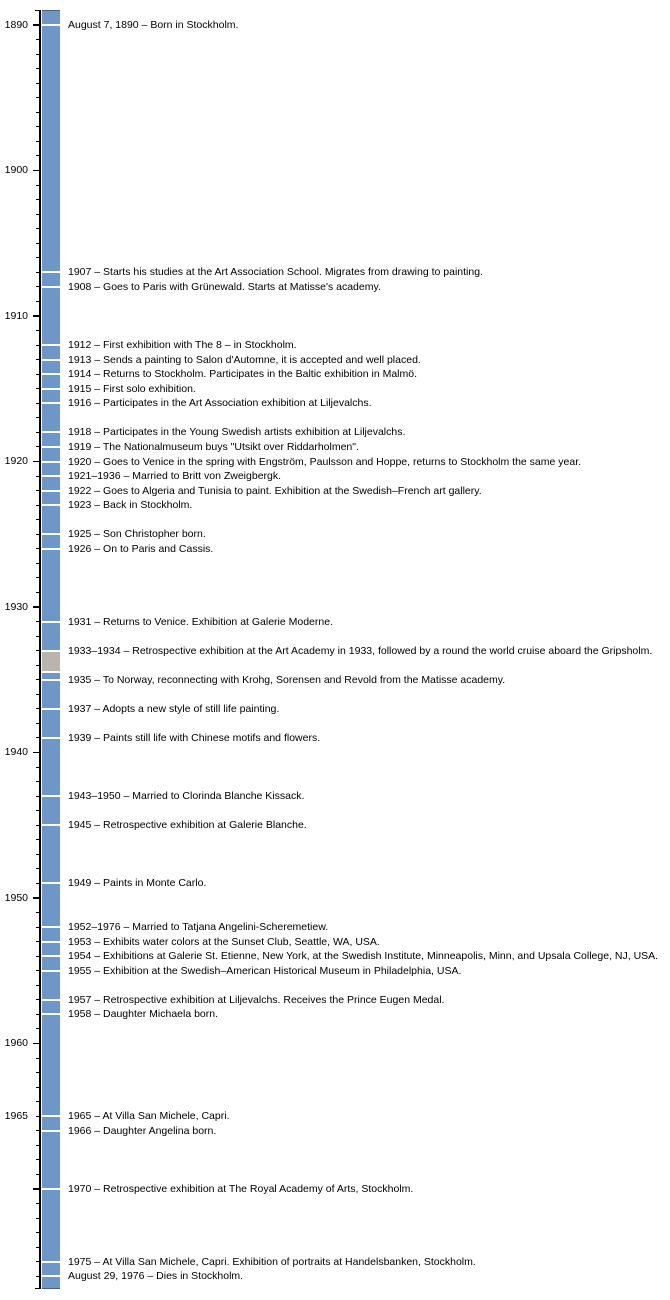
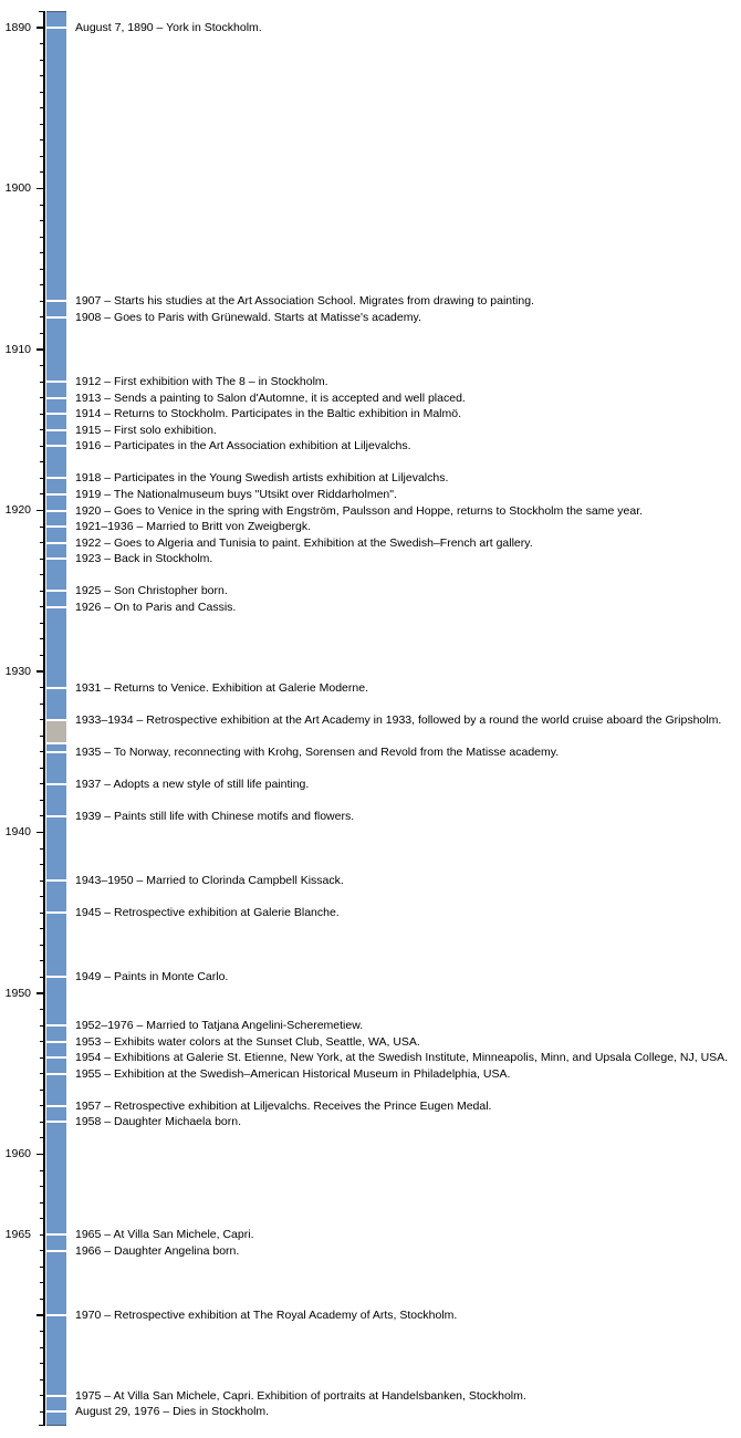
  1890
  1900
  1910
  1920
  1930
  1940
  1950
  1960
  1965
- August 7, 1890 – Born in Stockholm.
+ August 7, 1890 – York in Stockholm.
  1907 – Starts his studies at the Art Association School. Migrates from drawing to painting.
  1908 – Goes to Paris with Grünewald. Starts at Matisse's academy.
  1912 – First exhibition with The 8 – in Stockholm.
  1913 – Sends a painting to Salon d'Automne, it is accepted and well placed.
  1914 – Returns to Stockholm. Participates in the Baltic exhibition in Malmö.
  1915 – First solo exhibition.
  1916 – Participates in the Art Association exhibition at Liljevalchs.
  1918 – Participates in the Young Swedish artists exhibition at Liljevalchs.
  1919 – The Nationalmuseum buys "Utsikt over Riddarholmen".
  1920 – Goes to Venice in the spring with Engström, Paulsson and Hoppe, returns to Stockholm the same year.
  1921–1936 – Married to Britt von Zweigbergk.
  1922 – Goes to Algeria and Tunisia to paint. Exhibition at the Swedish–French art gallery.
  1923 – Back in Stockholm.
  1925 – Son Christopher born.
  1926 – On to Paris and Cassis.
  1931 – Returns to Venice. Exhibition at Galerie Moderne.
  1933–1934 – Retrospective exhibition at the Art Academy in 1933, followed by a round the world cruise aboard the Gripsholm.
  1935 – To Norway, reconnecting with Krohg, Sorensen and Revold from the Matisse academy.
  1937 – Adopts a new style of still life painting.
  1939 – Paints still life with Chinese motifs and flowers.
- 1943–1950 – Married to Clorinda Blanche Kissack.
+ 1943–1950 – Married to Clorinda Campbell Kissack.
  1945 – Retrospective exhibition at Galerie Blanche.
  1949 – Paints in Monte Carlo.
  1952–1976 – Married to Tatjana Angelini-Scheremetiew.
  1953 – Exhibits water colors at the Sunset Club, Seattle, WA, USA.
  1954 – Exhibitions at Galerie St. Etienne, New York, at the Swedish Institute, Minneapolis, Minn, and Upsala College, NJ, USA.
  1955 – Exhibition at the Swedish–American Historical Museum in Philadelphia, USA.
  1957 – Retrospective exhibition at Liljevalchs. Receives the Prince Eugen Medal.
  1958 – Daughter Michaela born.
  1965 – At Villa San Michele, Capri.
  1966 – Daughter Angelina born.
  1970 – Retrospective exhibition at The Royal Academy of Arts, Stockholm.
  1975 – At Villa San Michele, Capri. Exhibition of portraits at Handelsbanken, Stockholm.
  August 29, 1976 – Dies in Stockholm.
